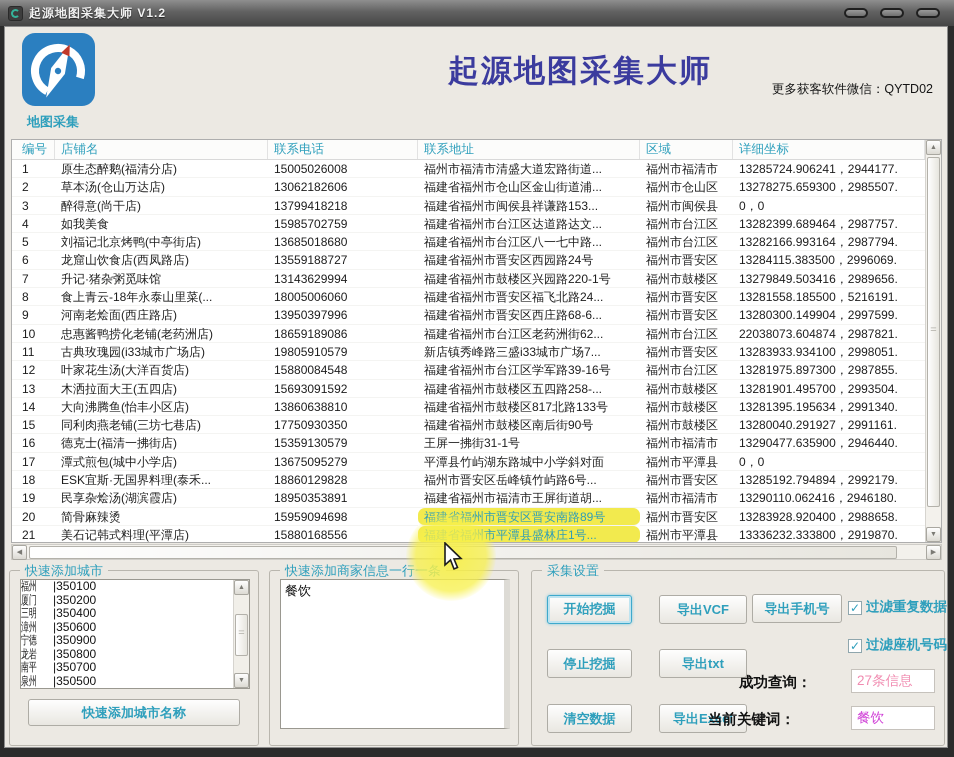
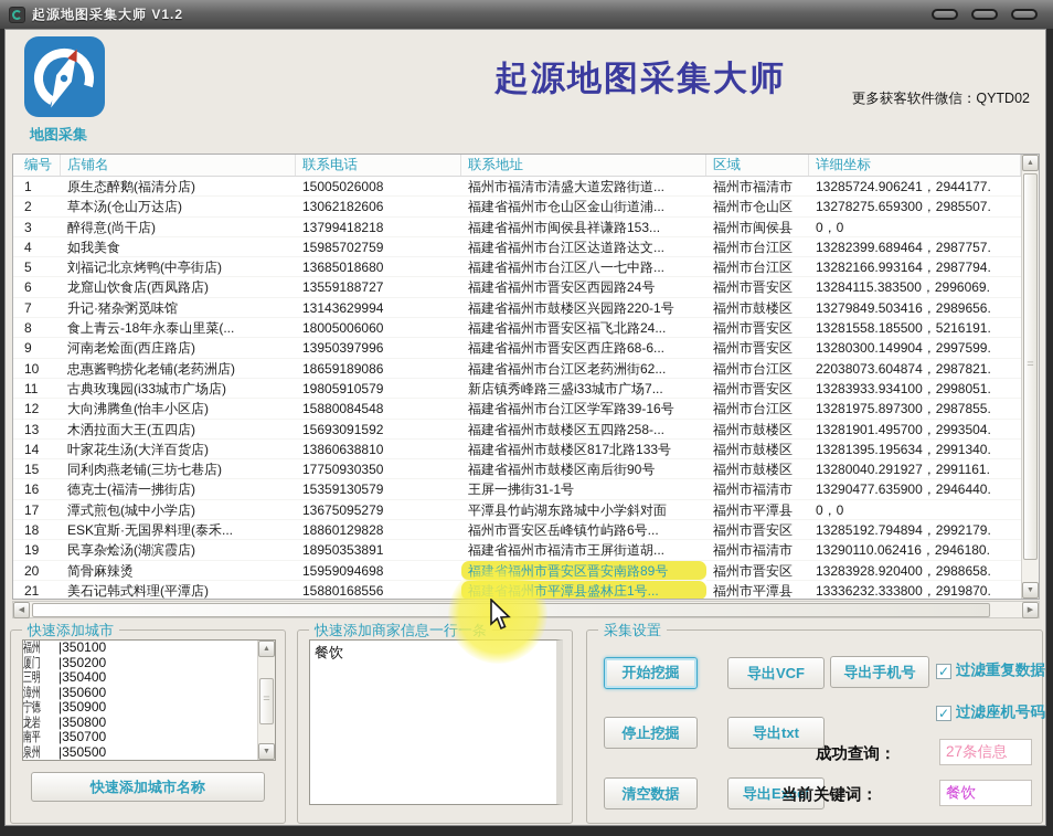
  起源地图采集大师 V1.2
  起源地图采集大师
  更多获客软件微信：QYTD02
  地图采集
  编号
  店铺名
  联系电话
  联系地址
  区域
  详细坐标
  1
  原生态醉鹅(福清分店)
  15005026008
  福州市福清市清盛大道宏路街道...
  福州市福清市
  13285724.906241，2944177.
  2
  草本汤(仓山万达店)
  13062182606
  福建省福州市仓山区金山街道浦...
  福州市仓山区
  13278275.659300，2985507.
  3
  醉得意(尚干店)
  13799418218
  福建省福州市闽侯县祥谦路153...
  福州市闽侯县
  0，0
  4
  如我美食
  15985702759
  福建省福州市台江区达道路达文...
  福州市台江区
  13282399.689464，2987757.
  5
  刘福记北京烤鸭(中亭街店)
  13685018680
  福建省福州市台江区八一七中路...
  福州市台江区
  13282166.993164，2987794.
  6
  龙窟山饮食店(西凤路店)
  13559188727
  福建省福州市晋安区西园路24号
  福州市晋安区
  13284115.383500，2996069.
  7
  升记·猪杂粥觅味馆
  13143629994
  福建省福州市鼓楼区兴园路220-1号
  福州市鼓楼区
  13279849.503416，2989656.
  8
  食上青云-18年永泰山里菜(...
  18005006060
  福建省福州市晋安区福飞北路24...
  福州市晋安区
  13281558.185500，5216191.
  9
  河南老烩面(西庄路店)
  13950397996
  福建省福州市晋安区西庄路68-6...
  福州市晋安区
  13280300.149904，2997599.
  10
  忠惠酱鸭捞化老铺(老药洲店)
  18659189086
  福建省福州市台江区老药洲街62...
  福州市台江区
  22038073.604874，2987821.
  11
  古典玫瑰园(i33城市广场店)
  19805910579
  新店镇秀峰路三盛i33城市广场7...
  福州市晋安区
  13283933.934100，2998051.
  12
- 叶家花生汤(大洋百货店)
+ 大向沸腾鱼(怡丰小区店)
  15880084548
  福建省福州市台江区学军路39-16号
  福州市台江区
  13281975.897300，2987855.
  13
  木洒拉面大王(五四店)
  15693091592
  福建省福州市鼓楼区五四路258-...
  福州市鼓楼区
  13281901.495700，2993504.
  14
- 大向沸腾鱼(怡丰小区店)
+ 叶家花生汤(大洋百货店)
  13860638810
  福建省福州市鼓楼区817北路133号
  福州市鼓楼区
  13281395.195634，2991340.
  15
  同利肉燕老铺(三坊七巷店)
  17750930350
  福建省福州市鼓楼区南后街90号
  福州市鼓楼区
  13280040.291927，2991161.
  16
  德克士(福清一拂街店)
  15359130579
  王屏一拂街31-1号
  福州市福清市
  13290477.635900，2946440.
  17
  潭式煎包(城中小学店)
  13675095279
  平潭县竹屿湖东路城中小学斜对面
  福州市平潭县
  0，0
  18
  ESK宜斯·无国界料理(泰禾...
  18860129828
  福州市晋安区岳峰镇竹屿路6号...
  福州市晋安区
  13285192.794894，2992179.
  19
  民享杂烩汤(湖滨霞店)
  18950353891
  福建省福州市福清市王屏街道胡...
  福州市福清市
  13290110.062416，2946180.
  20
  简骨麻辣烫
  15959094698
  州市晋安区晋安南路89号
  福州市晋安区
  13283928.920400，2988658.
  21
  美石记韩式料理(平潭店)
  15880168556
  福州市平潭县
  13336232.333800，2919870.
  快速添加城市
  福州 |350100
  厦门 |350200
  三明 |350400
  漳州 |350600
  宁德 |350900
  龙岩 |350800
  南平 |350700
  泉州 |350500
  快速添加城市名称
  快速添加商家信息一
  餐饮
  采集设置
  开始挖掘
  导出VCF
  导出手机号
  停止挖掘
  导出txt
  清空数据
  导出Excel
  ✓
  过滤重复数据
  ✓
  过滤座机号码
  成功查询：
  27条信息
  当前关键词：
  餐饮
